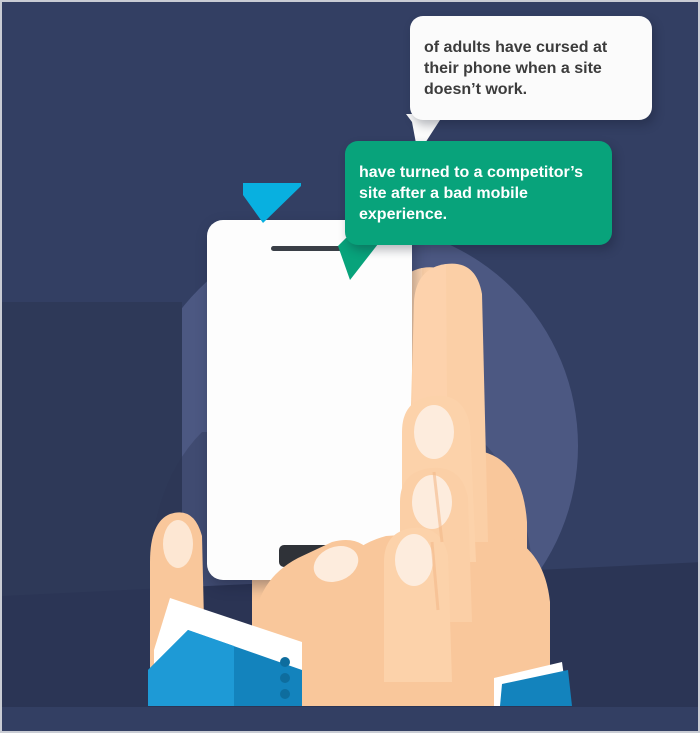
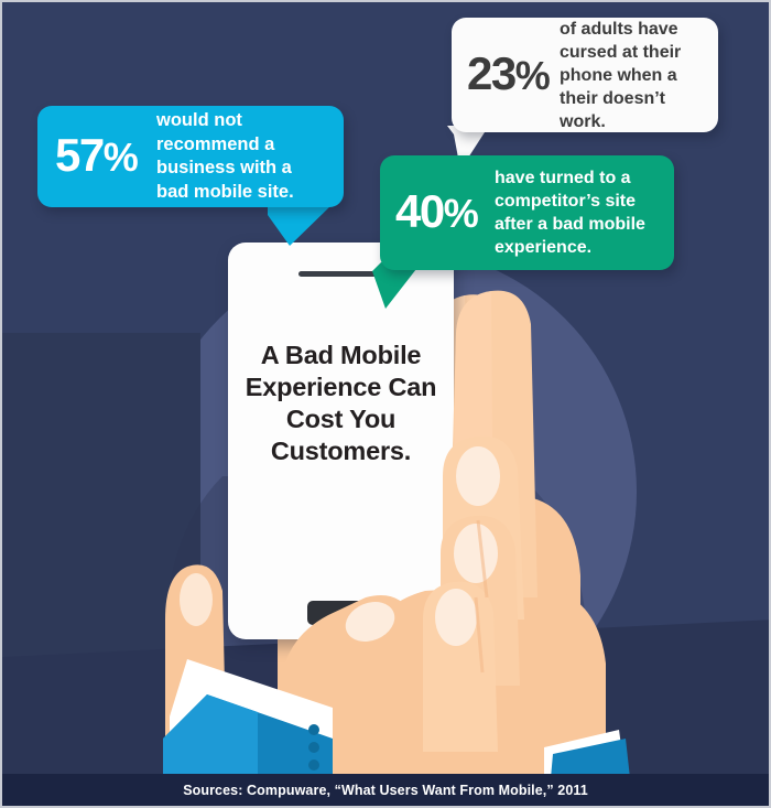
+ A Bad Mobile Experience Can Cost You Customers.
+ 57%
+ would not recommend a business with a bad mobile site.
+ 23%
- of adults have cursed at their phone when a site doesn’t work.
+ of adults have cursed at their phone when a their doesn’t work.
+ 40%
  have turned to a competitor’s site after a bad mobile experience.
+ Sources: Compuware, “What Users Want From Mobile,” 2011
